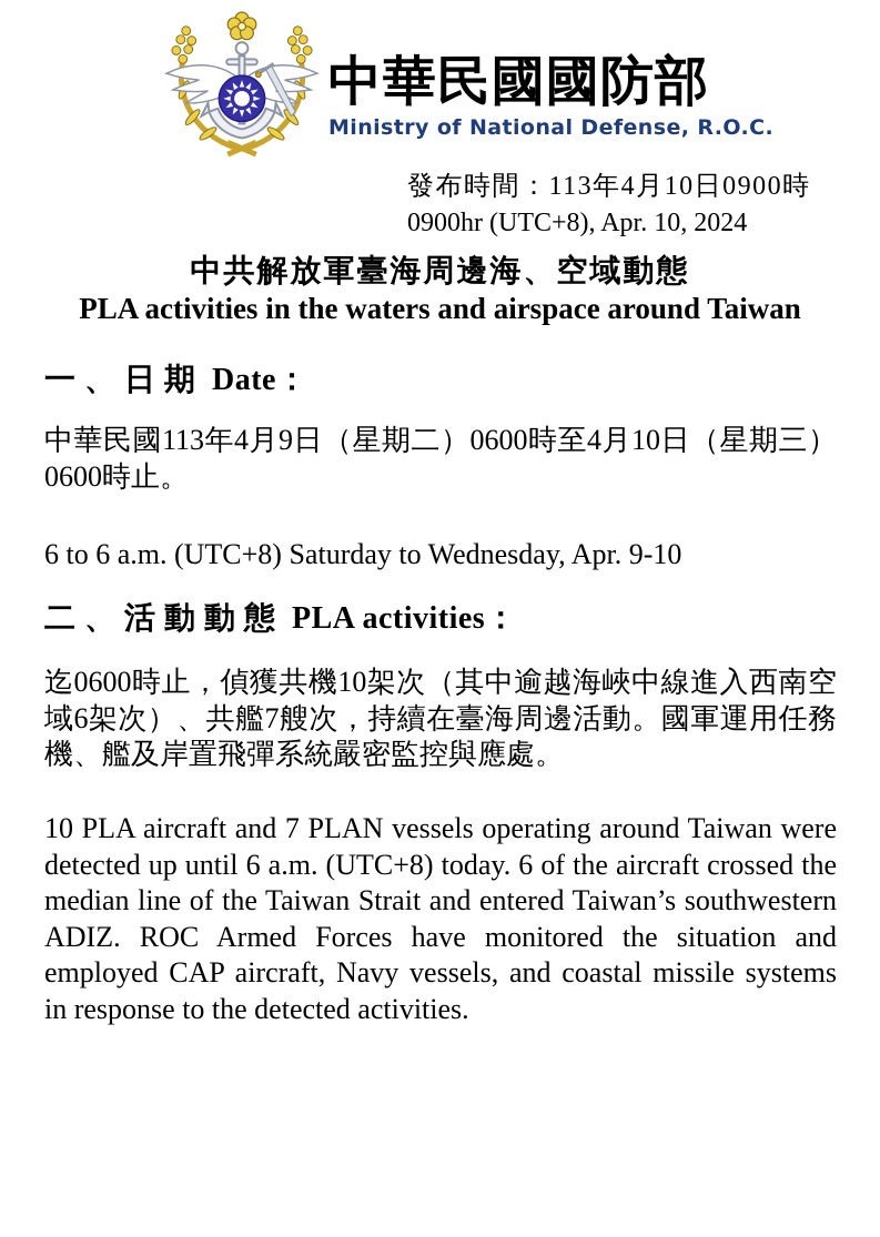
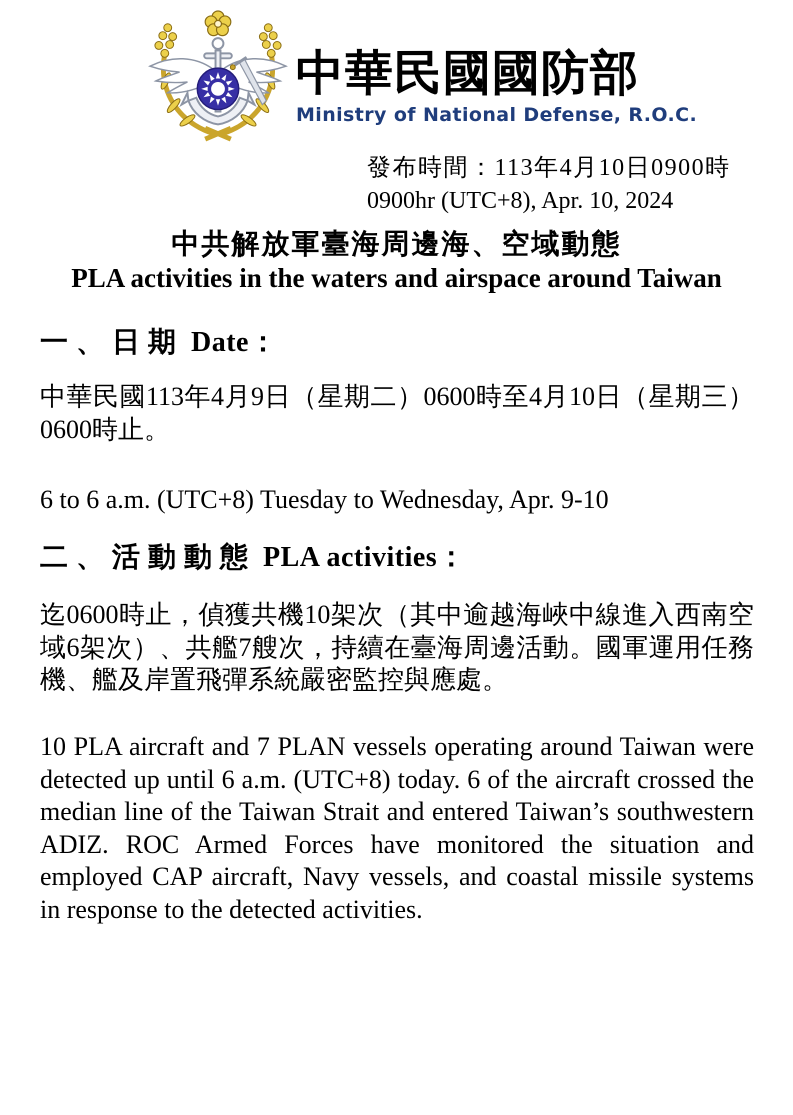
  中華民國國防部
  Ministry of National Defense, R.O.C.
  發布時間：113年4月10日0900時
  0900hr (UTC+8), Apr. 10, 2024
  中共解放軍臺海周邊海、空域動態
  PLA activities in the waters and airspace around Taiwan
  一、日期 Date：
  中華民國113年4月9日（星期二）0600時至4月10日（星期三）0600時止。
- 6 to 6 a.m. (UTC+8) Saturday to Wednesday, Apr. 9-10
+ 6 to 6 a.m. (UTC+8) Tuesday to Wednesday, Apr. 9-10
  二、活動動態 PLA activities：
  迄0600時止，偵獲共機10架次（其中逾越海峽中線進入西南空域6架次）、共艦7艘次，持續在臺海周邊活動。國軍運用任務機、艦及岸置飛彈系統嚴密監控與應處。
  10 PLA aircraft and 7 PLAN vessels operating around Taiwan were detected up until 6 a.m. (UTC+8) today. 6 of the aircraft crossed the median line of the Taiwan Strait and entered Taiwan’s southwestern ADIZ. ROC Armed Forces have monitored the situation and employed CAP aircraft, Navy vessels, and coastal missile systems in response to the detected activities.
